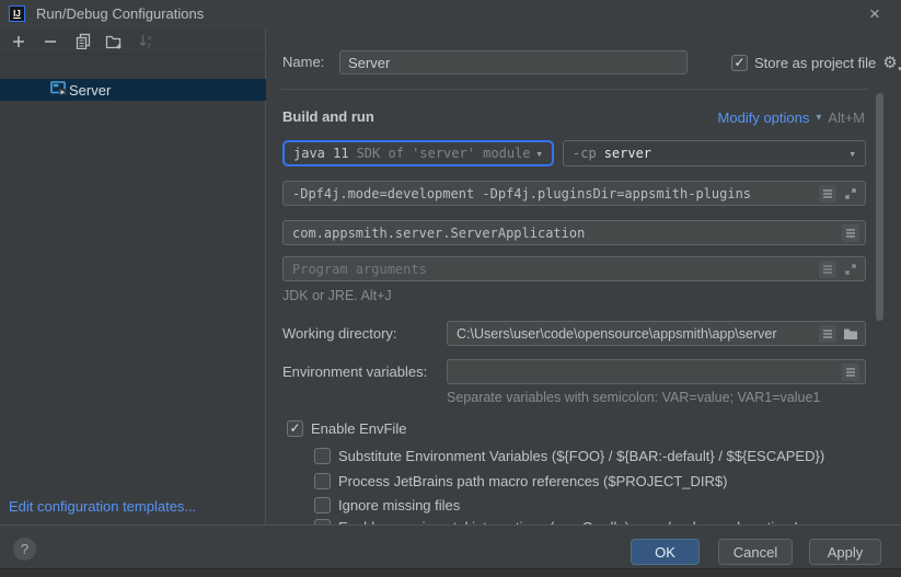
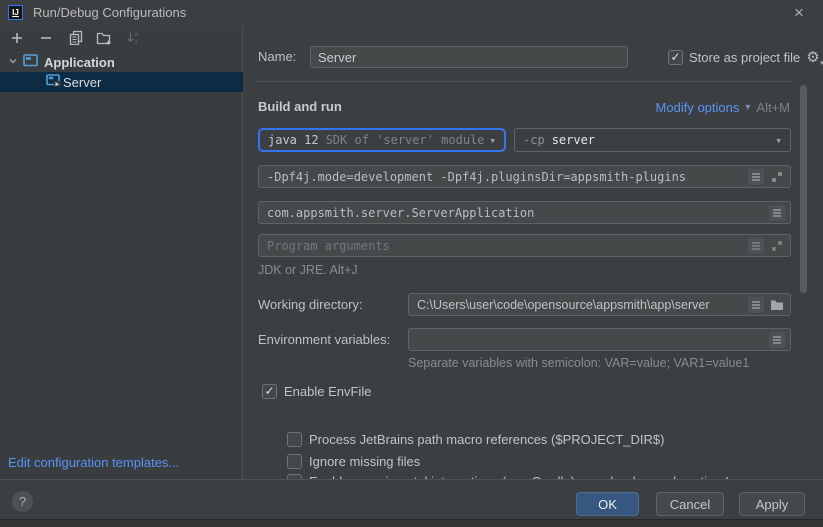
  IJ
  Run/Debug Configurations
  ×
+ Application
  Server
  Edit configuration templates...
  Name:
  Server
  ✓
  Store as project file
  ⚙
  Build and run
  Modify options
  ▾
  Alt+M
- java 11
+ java 12
  SDK of 'server' module
  ▾
  -cp
  server
  ▾
  -Dpf4j.mode=development -Dpf4j.pluginsDir=appsmith-plugins
  com.appsmith.server.ServerApplication
  Program arguments
  JDK or JRE. Alt+J
  Working directory:
  C:\Users\user\code\opensource\appsmith\app\server
  Environment variables:
  Separate variables with semicolon: VAR=value; VAR1=value1
  ✓
  Enable EnvFile
- Substitute Environment Variables (${FOO} / ${BAR:-default} / $${ESCAPED})
  Process JetBrains path macro references ($PROJECT_DIR$)
  Ignore missing files
  ?
  OK
  Cancel
  Apply
